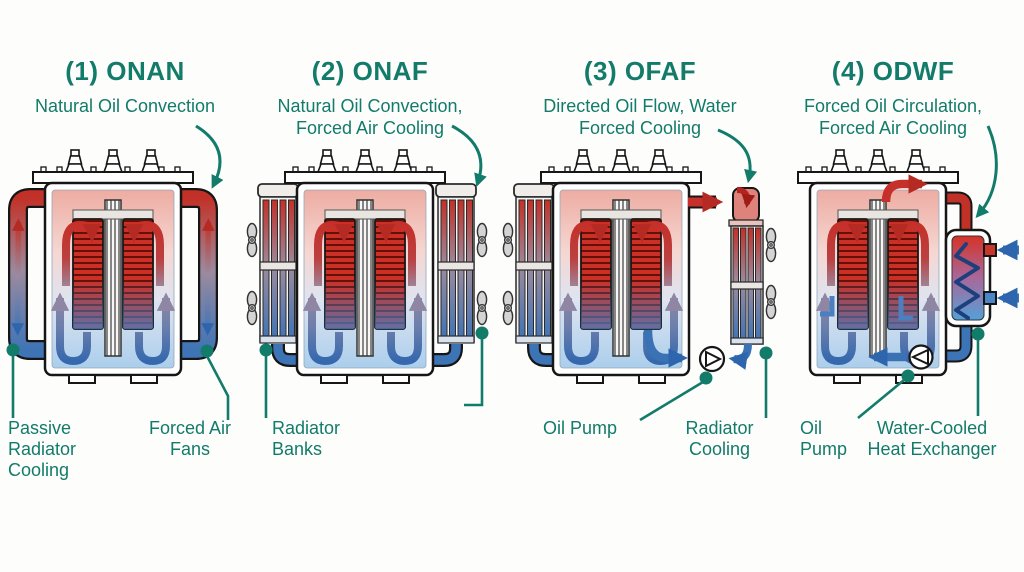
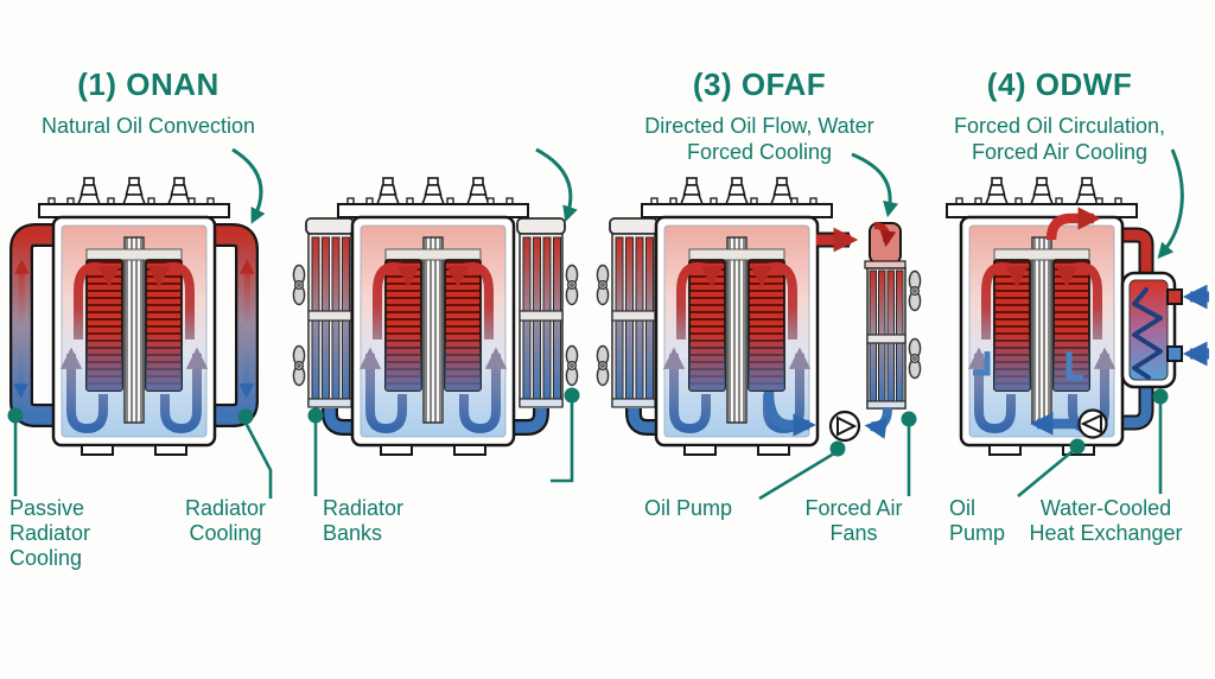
  (1) ONAN
  Natural Oil Convection
- (2) ONAF
- Natural Oil Convection, Forced Air Cooling
  (3) OFAF
  Directed Oil Flow, Water Forced Cooling
  (4) ODWF
  Forced Oil Circulation, Forced Air Cooling
  Passive Radiator Cooling
- Forced Air Fans
+ Radiator Cooling
  Radiator Banks
  Oil Pump
- Radiator Cooling
+ Forced Air Fans
  Oil Pump
  Water-Cooled Heat Exchanger
